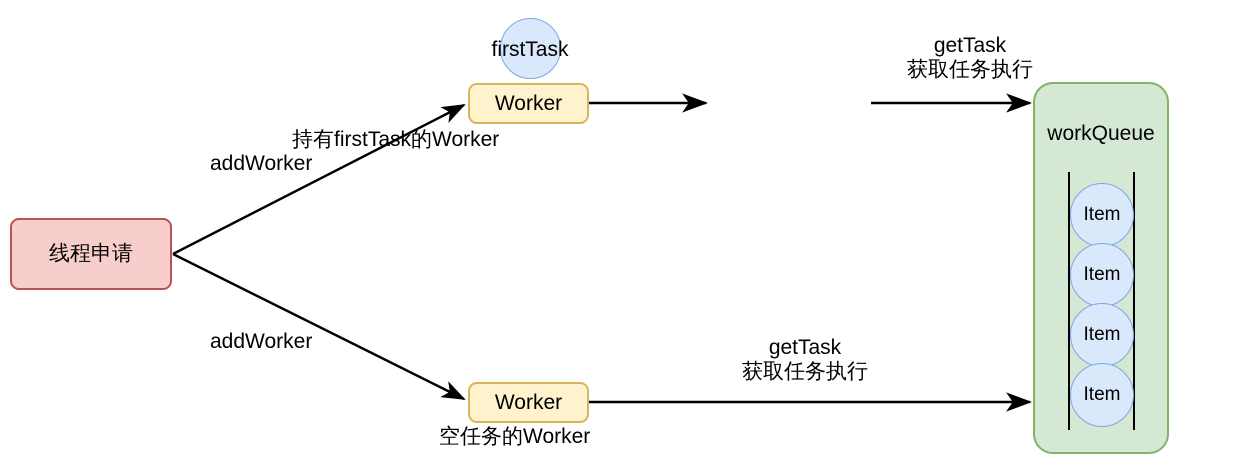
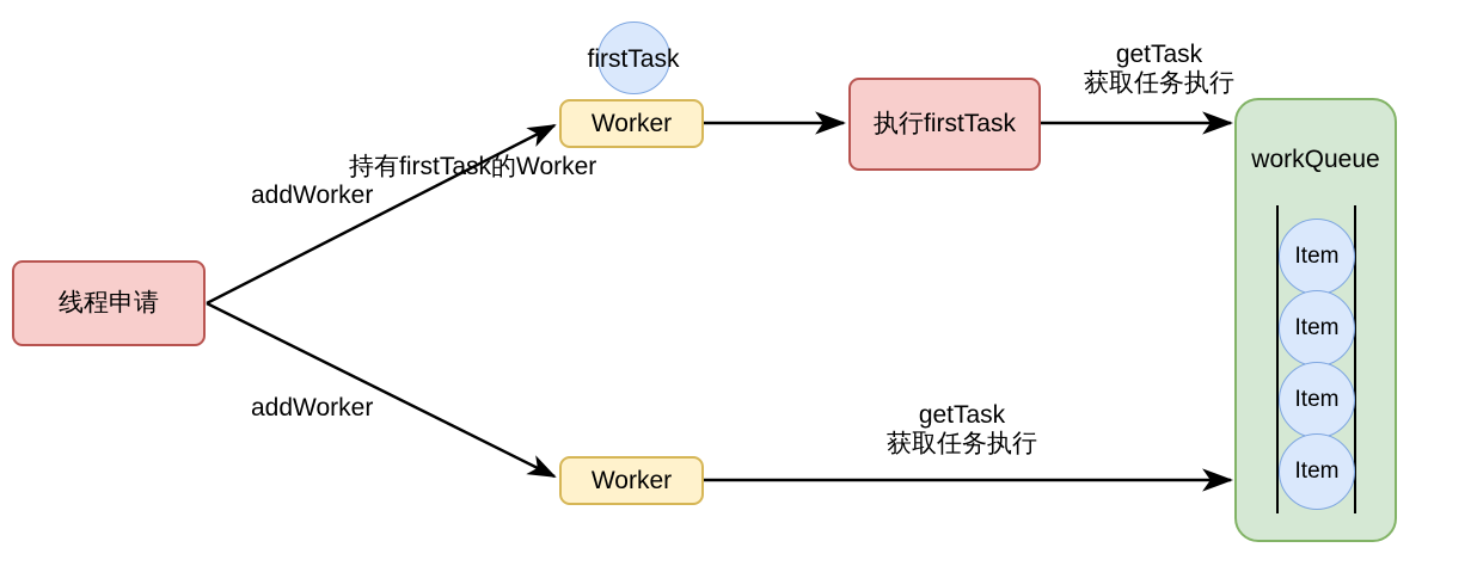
  线程申请
  firstTask
  Worker
+ 执行firstTask
  Worker
  workQueue
  Item
  Item
  Item
  Item
  addWorker
  持有firstTask的Worker
  addWorker
- 空任务的Worker
  getTask
  获取任务执行
  getTask
  获取任务执行
